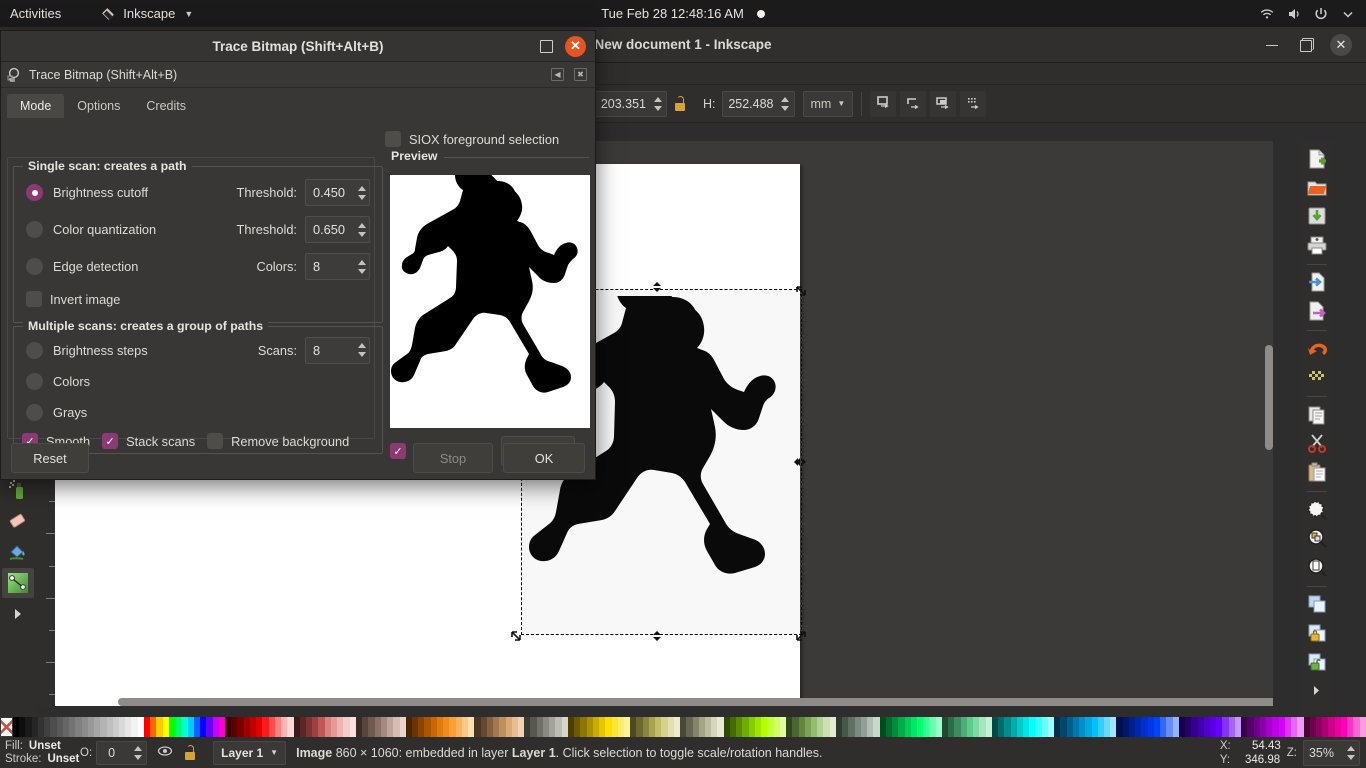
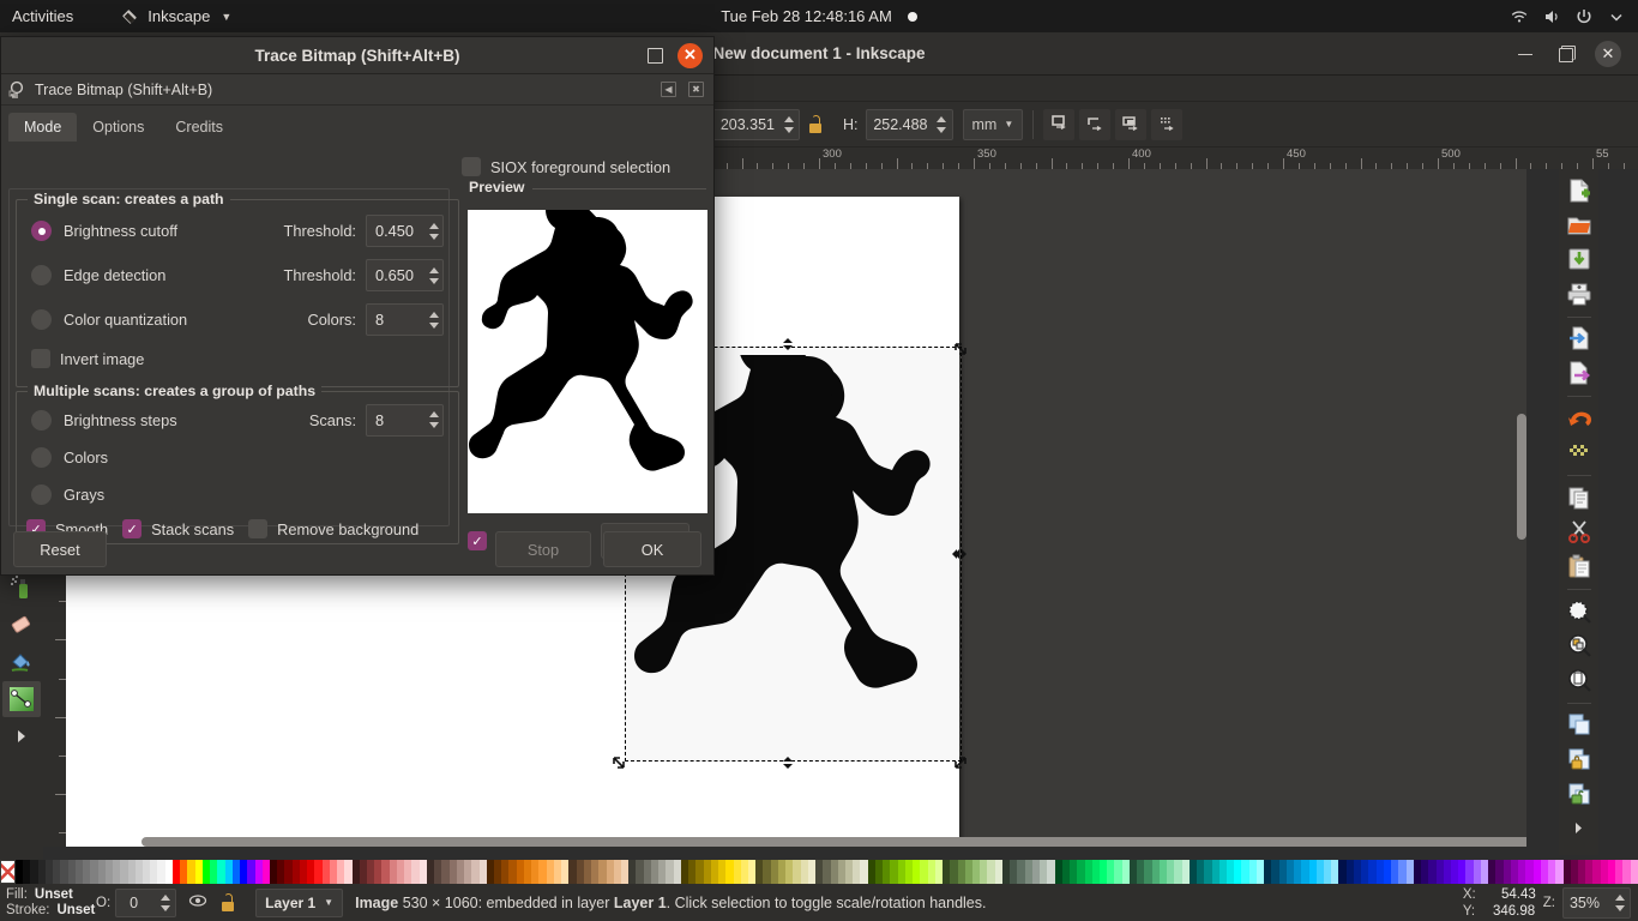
  Activities
  Inkscape
  ▼
  Tue Feb 28 12:48:16 AM
  New document 1 - Inkscape
  ✕
  203.351
  H:
  252.488
  mm
  ▼
+ 300
+ 350
+ 400
+ 450
+ 500
+ 55
  Fill:
  Unset
  Stroke:
  Unset
  O:
  0
  Layer 1
  ▼
- Image 860 × 1060: embedded in layer Layer 1. Click selection to toggle scale/rotation handles.
+ Image 530 × 1060: embedded in layer Layer 1. Click selection to toggle scale/rotation handles.
  X:
  54.43
  Y:
  346.98
  Z:
  35%
  Trace Bitmap (Shift+Alt+B)
  ✕
  Trace Bitmap (Shift+Alt+B)
  ◀
  ✖
  Mode
  Options
  Credits
  SIOX foreground selection
  Single scan: creates a path
  Brightness cutoff
  Threshold:
  0.450
- Color quantization
+ Edge detection
  Threshold:
  0.650
- Edge detection
+ Color quantization
  Colors:
  8
  Invert image
  Multiple scans: creates a group of paths
  Brightness steps
  Scans:
  8
  Colors
  Grays
  ✓
  Smooth
  ✓
  Stack scans
  Remove background
  Preview
  ✓
  Reset
  Stop
  OK
